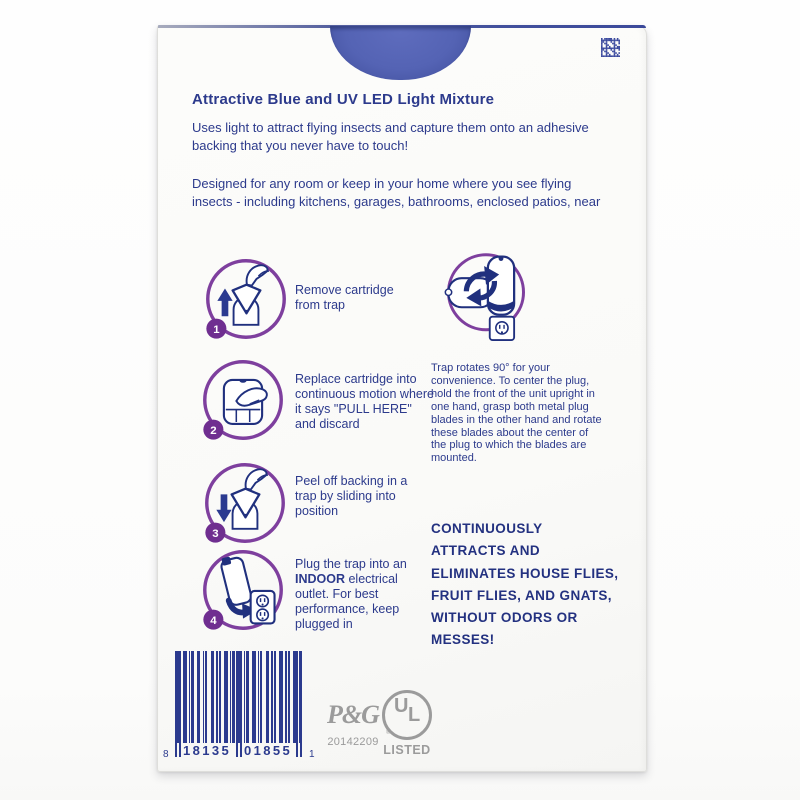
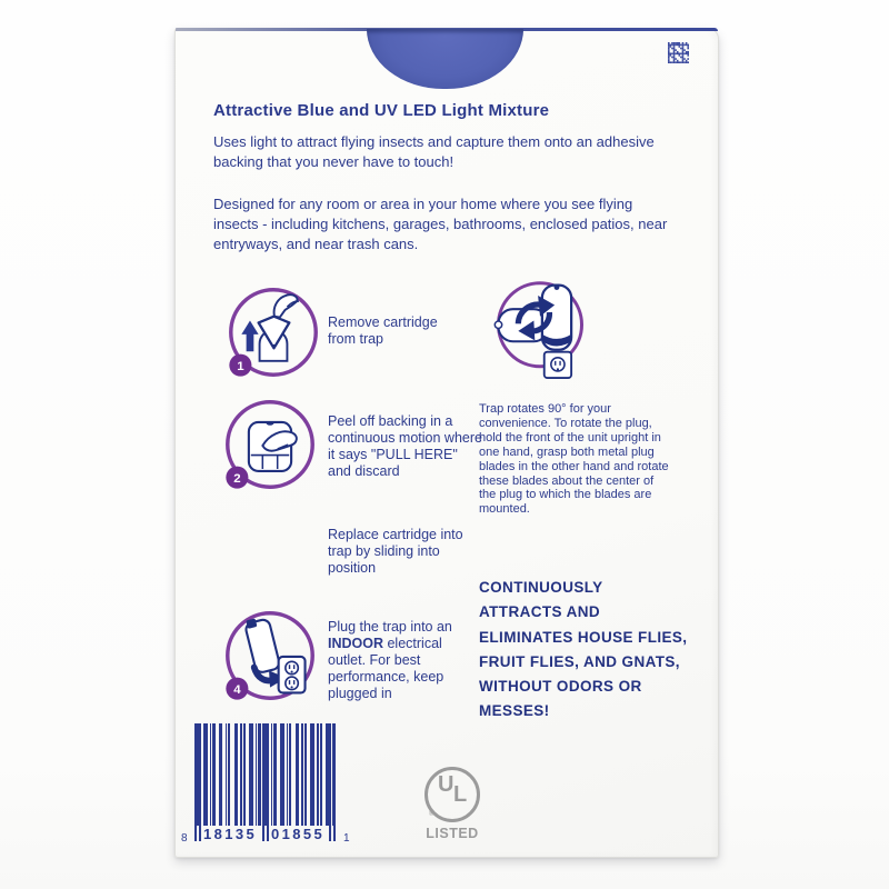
  Attractive Blue and UV LED Light Mixture
  Uses light to attract flying insects and capture them onto an adhesive
  backing that you never have to touch!
- Designed for any room or keep in your home where you see flying
+ Designed for any room or area in your home where you see flying
  insects - including kitchens, garages, bathrooms, enclosed patios, near
+ entryways, and near trash cans.
  1
  Remove cartridge
  from trap
  2
- Replace cartridge into
+ Peel off backing in a
  continuous motion where
  it says "PULL HERE"
  and discard
- 3
- Peel off backing in a
+ Replace cartridge into
  trap by sliding into
  position
  4
  Plug the trap into an
  INDOOR electrical
  outlet. For best
  performance, keep
  plugged in
  Trap rotates 90° for your
- convenience. To center the plug,
+ convenience. To rotate the plug,
  hold the front of the unit upright in
  one hand, grasp both metal plug
  blades in the other hand and rotate
  these blades about the center of
  the plug to which the blades are
  mounted.
  CONTINUOUSLY
  ATTRACTS AND
  ELIMINATES HOUSE FLIES,
  FRUIT FLIES, AND GNATS,
  WITHOUT ODORS OR
  MESSES!
  8
  18135
  01855
  1
- P&G
- 20142209
  U
  L
  LISTED
